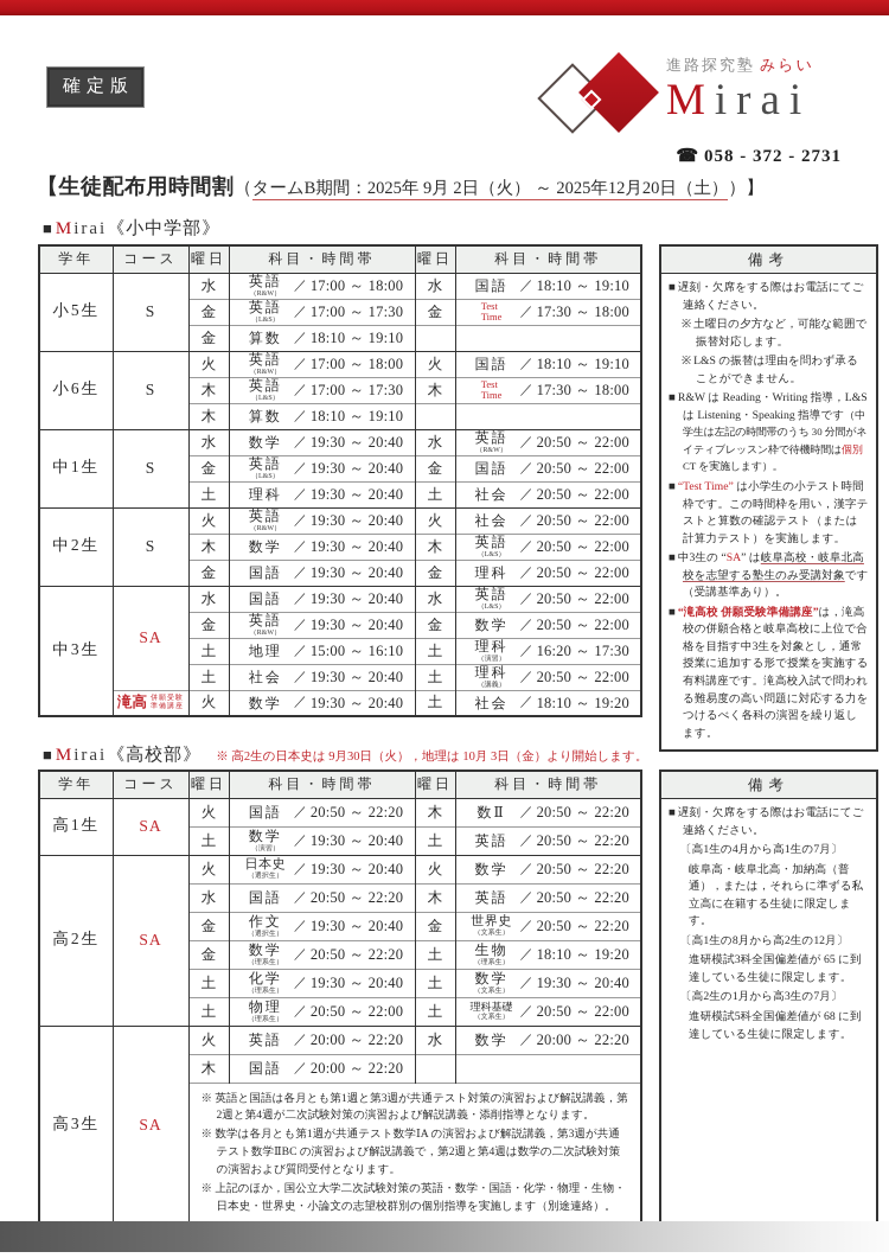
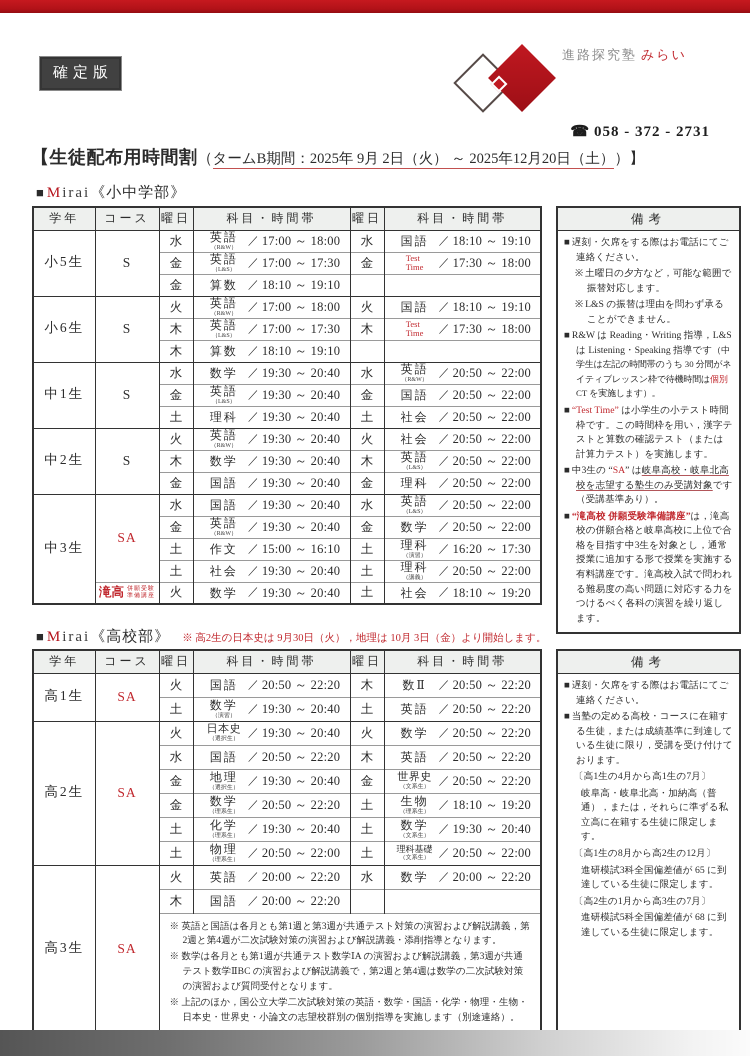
  確定版
  進路探究塾 みらい
- Mirai
  ☎ 058 - 372 - 2731
  【生徒配布用時間割（タームB期間：2025年 9月 2日（火） ～ 2025年12月20日（土））】
  ■ Mirai《小中学部》
  学年	コース	曜日	科目・時間帯	曜日	科目・時間帯
  小5生	S	水	英語 ／ 17:00 ～ 18:00	水	国語 ／ 18:10 ～ 19:10
  金	英語 ／ 17:00 ～ 17:30	金	TestTime ／ 17:30 ～ 18:00
  金	算数 ／ 18:10 ～ 19:10
  小6生	S	火	英語 ／ 17:00 ～ 18:00	火	国語 ／ 18:10 ～ 19:10
  木	英語 ／ 17:00 ～ 17:30	木	TestTime ／ 17:30 ～ 18:00
  木	算数 ／ 18:10 ～ 19:10
  中1生	S	水	数学 ／ 19:30 ～ 20:40	水	英語 ／ 20:50 ～ 22:00
  金	英語 ／ 19:30 ～ 20:40	金	国語 ／ 20:50 ～ 22:00
  土	理科 ／ 19:30 ～ 20:40	土	社会 ／ 20:50 ～ 22:00
  中2生	S	火	英語 ／ 19:30 ～ 20:40	火	社会 ／ 20:50 ～ 22:00
  木	数学 ／ 19:30 ～ 20:40	木	英語 ／ 20:50 ～ 22:00
  金	国語 ／ 19:30 ～ 20:40	金	理科 ／ 20:50 ～ 22:00
  中3生	SA	水	国語 ／ 19:30 ～ 20:40	水	英語 ／ 20:50 ～ 22:00
  金	英語 ／ 19:30 ～ 20:40	金	数学 ／ 20:50 ～ 22:00
- 土	地理 ／ 15:00 ～ 16:10	土	理科 ／ 16:20 ～ 17:30
+ 土	作文 ／ 15:00 ～ 16:10	土	理科 ／ 16:20 ～ 17:30
  土	社会 ／ 19:30 ～ 20:40	土	理科 ／ 20:50 ～ 22:00
  滝高	火	数学 ／ 19:30 ～ 20:40	土	社会 ／ 18:10 ～ 19:20
  備考
  ■ 遅刻・欠席をする際はお電話にてご連絡ください。
  ※ 土曜日の夕方など，可能な範囲で振替対応します。
  ※ L&S の振替は理由を問わず承ることができません。
  ■ R&W は Reading・Writing 指導，L&S は Listening・Speaking 指導です（中学生は左記の時間帯のうち 30 分間がネイティブレッスン枠で待機時間は個別 CT を実施します）。
  ■ “Test Time” は小学生の小テスト時間枠です。この時間枠を用い，漢字テストと算数の確認テスト（または計算力テスト）を実施します。
  ■ 中3生の “SA” は岐阜高校・岐阜北高校を志望する塾生のみ受講対象です（受講基準あり）。
  ■ “滝高校 併願受験準備講座”は，滝高校の併願合格と岐阜高校に上位で合格を目指す中3生を対象とし，通常授業に追加する形で授業を実施する有料講座です。滝高校入試で問われる難易度の高い問題に対応する力をつけるべく各科の演習を繰り返します。
  ■ Mirai《高校部》 ※ 高2生の日本史は 9月30日（火），地理は 10月 3日（金）より開始します。
  学年	コース	曜日	科目・時間帯	曜日	科目・時間帯
  高1生	SA	火	国語 ／ 20:50 ～ 22:20	木	数Ⅱ ／ 20:50 ～ 22:20
  土	数学 ／ 19:30 ～ 20:40	土	英語 ／ 20:50 ～ 22:20
  高2生	SA	火	日本史 ／ 19:30 ～ 20:40	火	数学 ／ 20:50 ～ 22:20
  水	国語 ／ 20:50 ～ 22:20	木	英語 ／ 20:50 ～ 22:20
- 金	作文 ／ 19:30 ～ 20:40	金	世界史 ／ 20:50 ～ 22:20
+ 金	地理 ／ 19:30 ～ 20:40	金	世界史 ／ 20:50 ～ 22:20
  金	数学 ／ 20:50 ～ 22:20	土	生物 ／ 18:10 ～ 19:20
  土	化学 ／ 19:30 ～ 20:40	土	数学 ／ 19:30 ～ 20:40
  土	物理 ／ 20:50 ～ 22:00	土	理科基礎 ／ 20:50 ～ 22:00
  高3生	SA	火	英語 ／ 20:00 ～ 22:20	水	数学 ／ 20:00 ～ 22:20
  木	国語 ／ 20:00 ～ 22:20
  ※ 英語と国語は各月とも第1週と第3週が共通テスト対策の演習および解説講義，第2週と第4週が二次試験対策の演習および解説講義・添削指導となります。※ 数学は各月とも第1週が共通テスト数学ⅠA の演習および解説講義，第3週が共通テスト数学ⅡBC の演習および解説講義で，第2週と第4週は数学の二次試験対策の演習および質問受付となります。※ 上記のほか，国公立大学二次試験対策の英語・数学・国語・化学・物理・生物・日本史・世界史・小論文の志望校群別の個別指導を実施します（別途連絡）。
  備考
  ■ 遅刻・欠席をする際はお電話にてご連絡ください。
+ ■ 当塾の定める高校・コースに在籍する生徒，または成績基準に到達している生徒に限り，受講を受け付けております。
  〔高1生の4月から高1生の7月〕
  岐阜高・岐阜北高・加納高（普通），または，それらに準ずる私立高に在籍する生徒に限定します。
  〔高1生の8月から高2生の12月〕
  進研模試3科全国偏差値が 65 に到達している生徒に限定します。
  〔高2生の1月から高3生の7月〕
  進研模試5科全国偏差値が 68 に到達している生徒に限定します。
